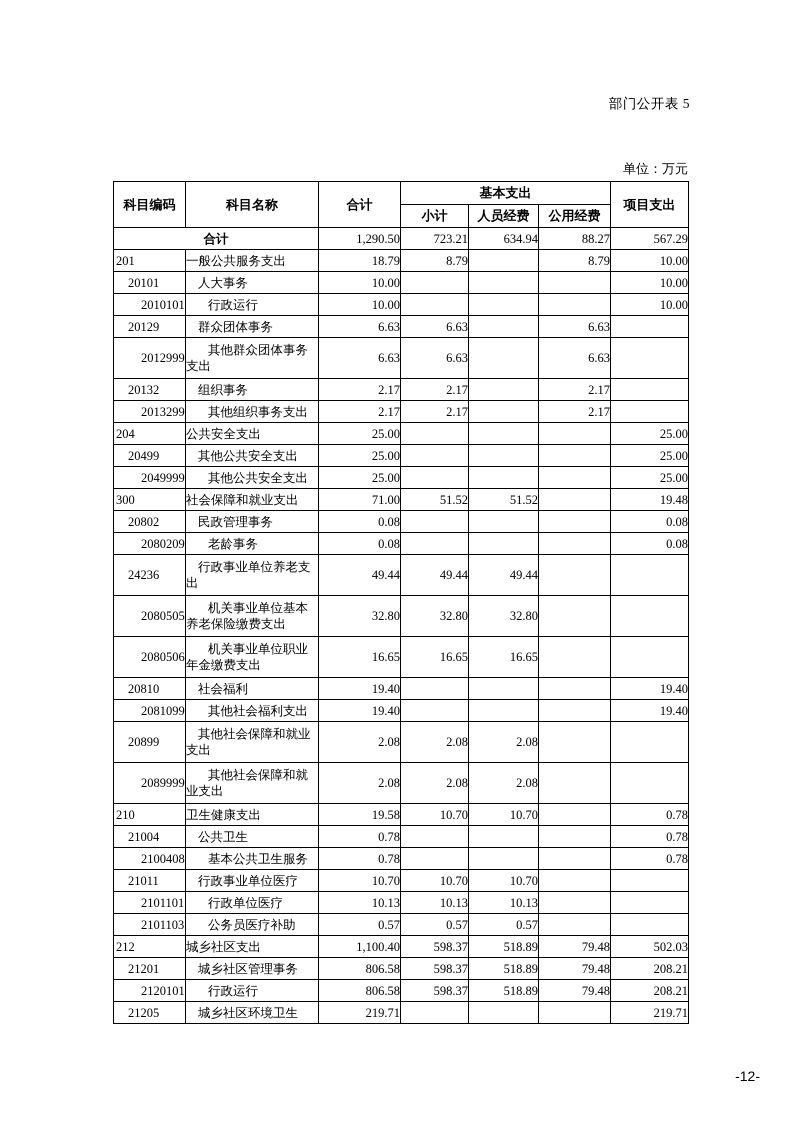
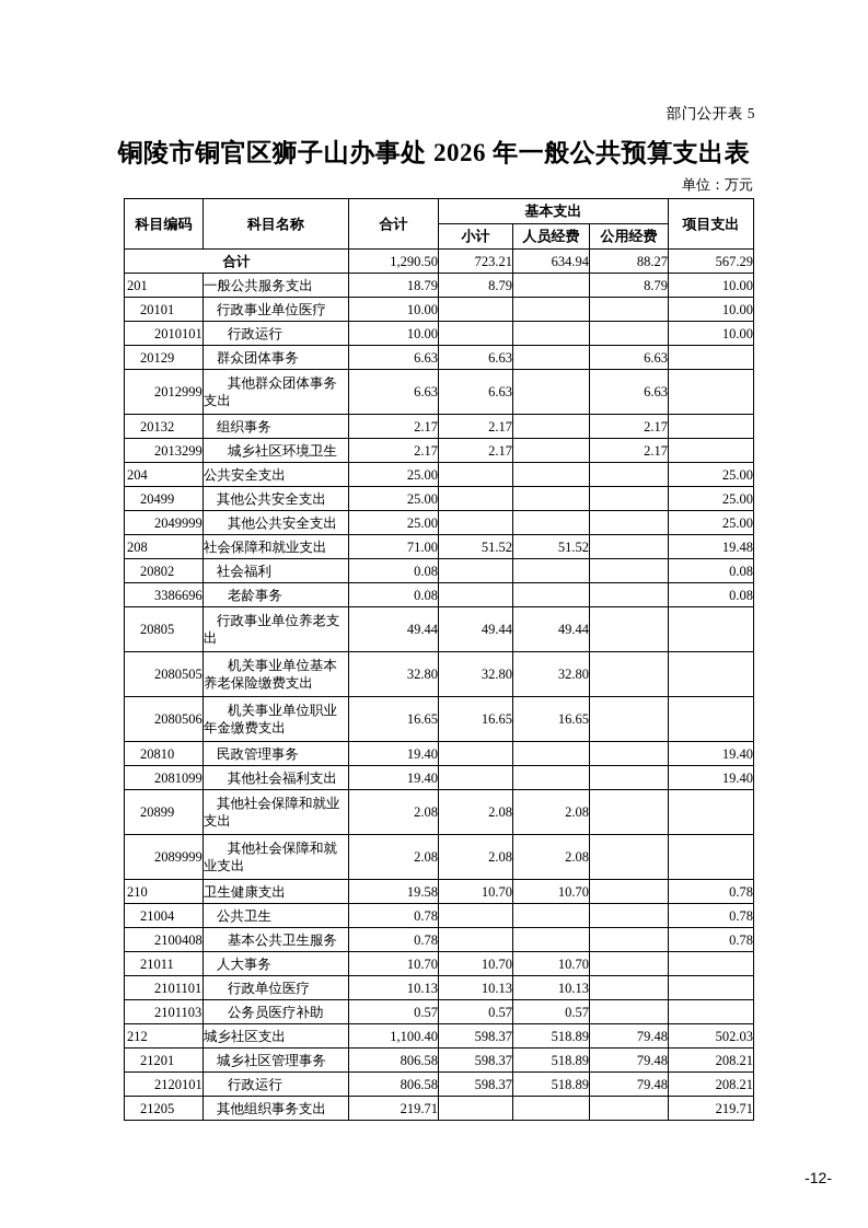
  部门公开表 5
+ 铜陵市铜官区狮子山办事处 2026 年一般公共预算支出表
  单位：万元
  科目编码	科目名称	合计	基本支出	项目支出
  小计	人员经费	公用经费
  合计	1,290.50	723.21	634.94	88.27	567.29
  201	一般公共服务支出	18.79	8.79		8.79	10.00
- 20101	人大事务	10.00				10.00
+ 20101	行政事业单位医疗	10.00				10.00
  2010101	行政运行	10.00				10.00
  20129	群众团体事务	6.63	6.63		6.63
  2012999	其他群众团体事务支出	6.63	6.63		6.63
  20132	组织事务	2.17	2.17		2.17
- 2013299	其他组织事务支出	2.17	2.17		2.17
+ 2013299	城乡社区环境卫生	2.17	2.17		2.17
  204	公共安全支出	25.00				25.00
  20499	其他公共安全支出	25.00				25.00
  2049999	其他公共安全支出	25.00				25.00
- 300	社会保障和就业支出	71.00	51.52	51.52		19.48
+ 208	社会保障和就业支出	71.00	51.52	51.52		19.48
- 20802	民政管理事务	0.08				0.08
+ 20802	社会福利	0.08				0.08
- 2080209	老龄事务	0.08				0.08
+ 3386696	老龄事务	0.08				0.08
- 24236	行政事业单位养老支出	49.44	49.44	49.44
+ 20805	行政事业单位养老支出	49.44	49.44	49.44
  2080505	机关事业单位基本养老保险缴费支出	32.80	32.80	32.80
  2080506	机关事业单位职业年金缴费支出	16.65	16.65	16.65
- 20810	社会福利	19.40				19.40
+ 20810	民政管理事务	19.40				19.40
  2081099	其他社会福利支出	19.40				19.40
  20899	其他社会保障和就业支出	2.08	2.08	2.08
  2089999	其他社会保障和就业支出	2.08	2.08	2.08
  210	卫生健康支出	19.58	10.70	10.70		0.78
  21004	公共卫生	0.78				0.78
  2100408	基本公共卫生服务	0.78				0.78
- 21011	行政事业单位医疗	10.70	10.70	10.70
+ 21011	人大事务	10.70	10.70	10.70
  2101101	行政单位医疗	10.13	10.13	10.13
  2101103	公务员医疗补助	0.57	0.57	0.57
  212	城乡社区支出	1,100.40	598.37	518.89	79.48	502.03
  21201	城乡社区管理事务	806.58	598.37	518.89	79.48	208.21
  2120101	行政运行	806.58	598.37	518.89	79.48	208.21
- 21205	城乡社区环境卫生	219.71				219.71
+ 21205	其他组织事务支出	219.71				219.71
  -12-
